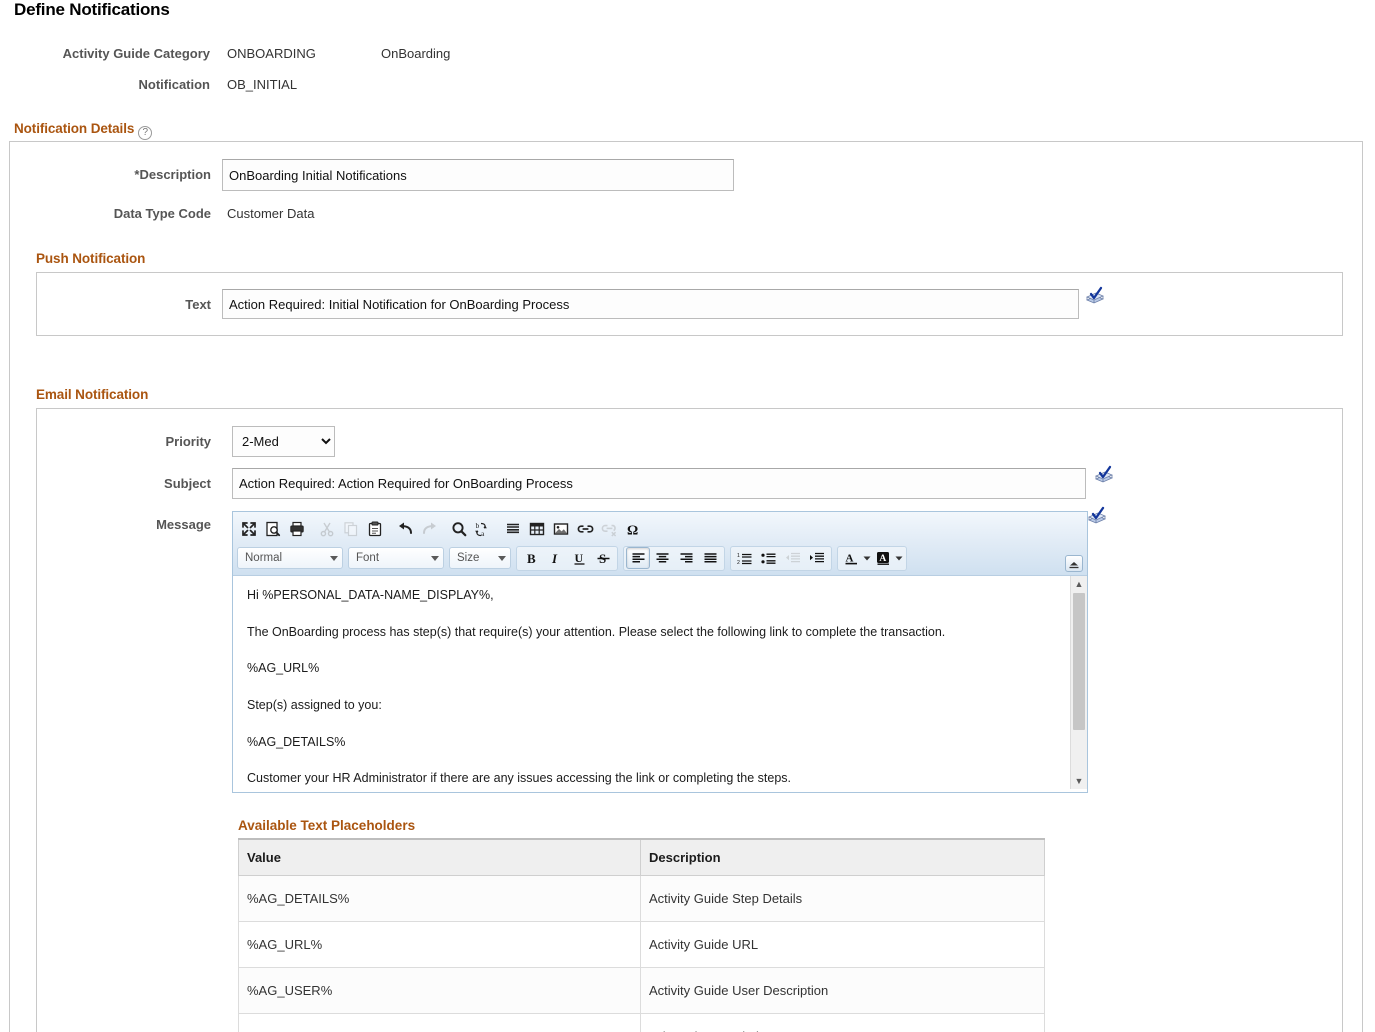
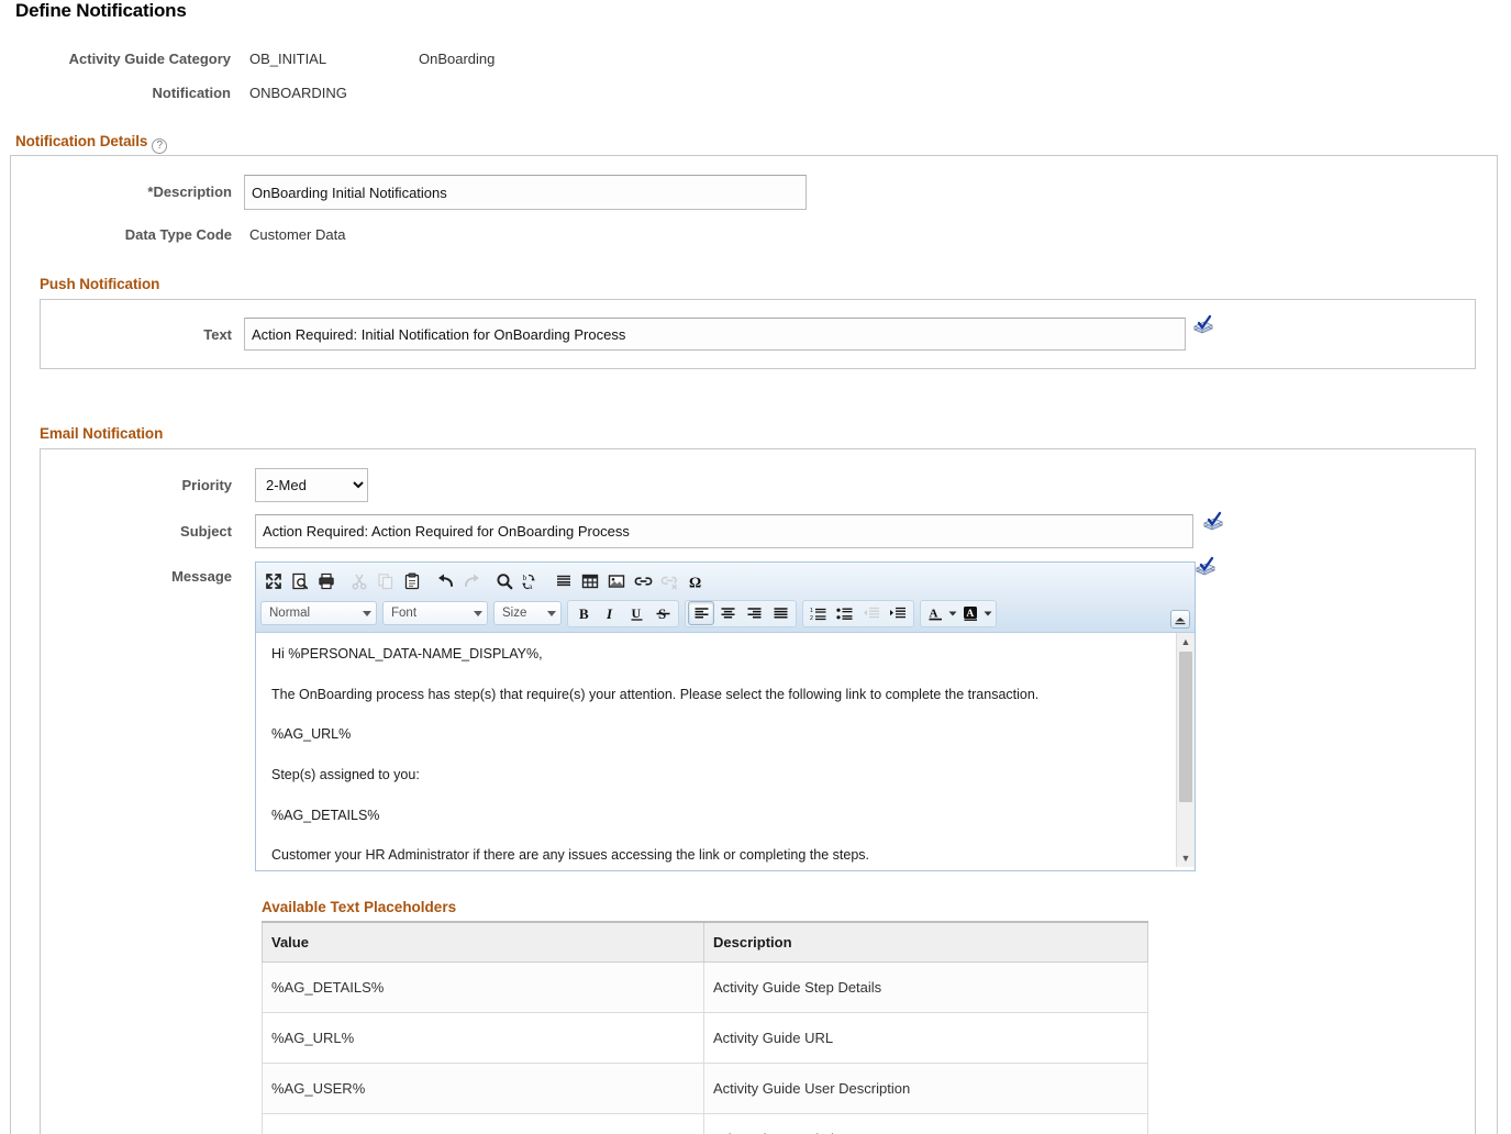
  Define Notifications
  Activity Guide Category
- ONBOARDING
+ OB_INITIAL
  OnBoarding
  Notification
- OB_INITIAL
+ ONBOARDING
  Notification Details ?
  *Description
  OnBoarding Initial Notifications
  Data Type Code
  Customer Data
  Push Notification
  Text
  Action Required: Initial Notification for OnBoarding Process
  Email Notification
  Priority
  2-Med
  Subject
  Action Required: Action Required for OnBoarding Process
  Message
  b
  a
  Ω
  Normal
  Font
  Size
  B
  I
  U
  A
  A
  Hi %PERSONAL_DATA-NAME_DISPLAY%,
  The OnBoarding process has step(s) that require(s) your attention. Please select the following link to complete the transaction.
  %AG_URL%
  Step(s) assigned to you:
  %AG_DETAILS%
  Customer your HR Administrator if there are any issues accessing the link or completing the steps.
  ▲
  ▼
  Available Text Placeholders
  Value	Description
  %AG_DETAILS%	Activity Guide Step Details
  %AG_URL%	Activity Guide URL
  %AG_USER%	Activity Guide User Description
